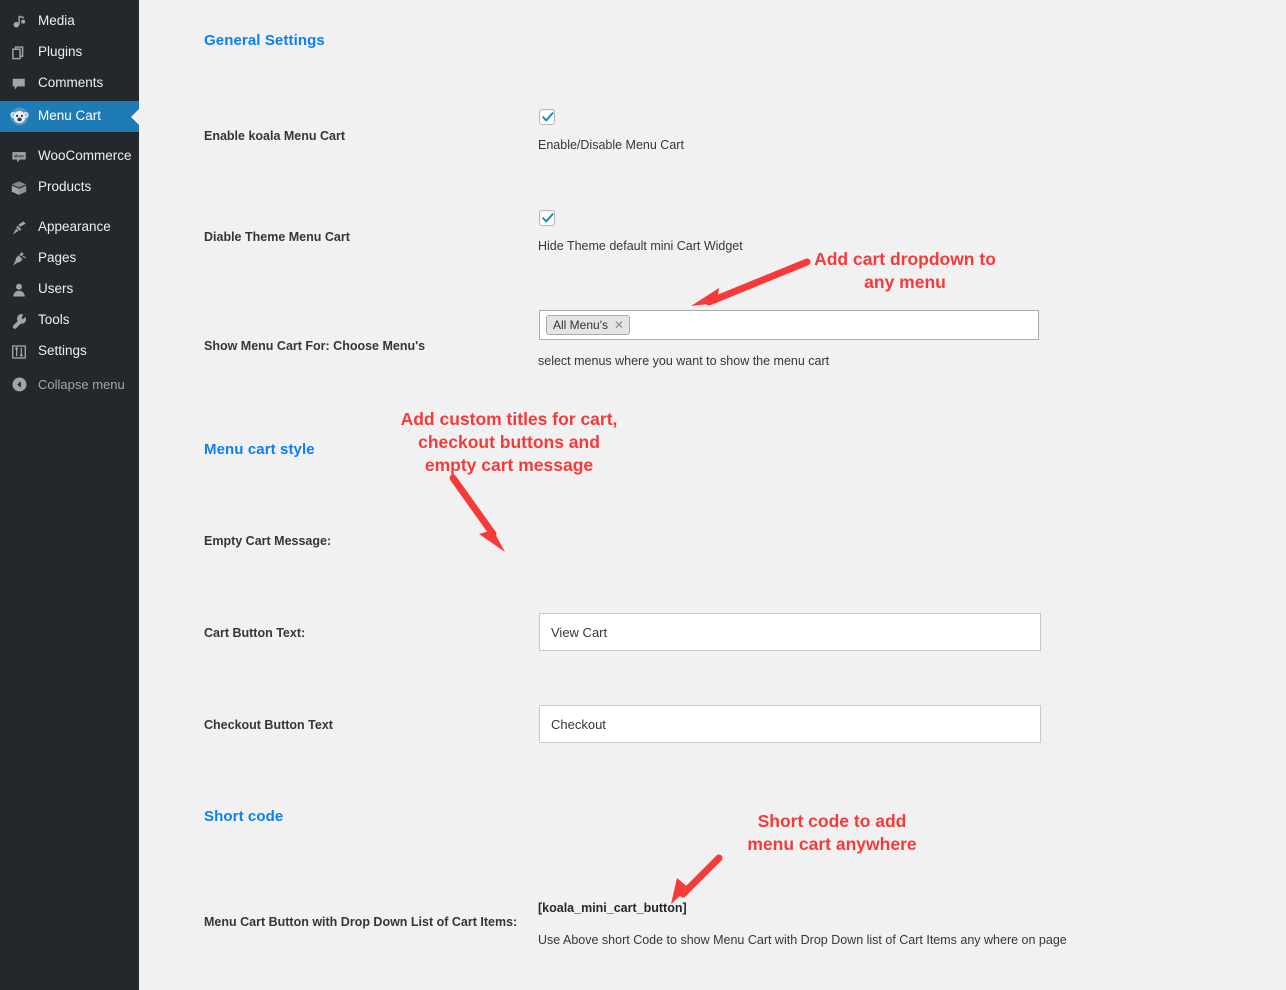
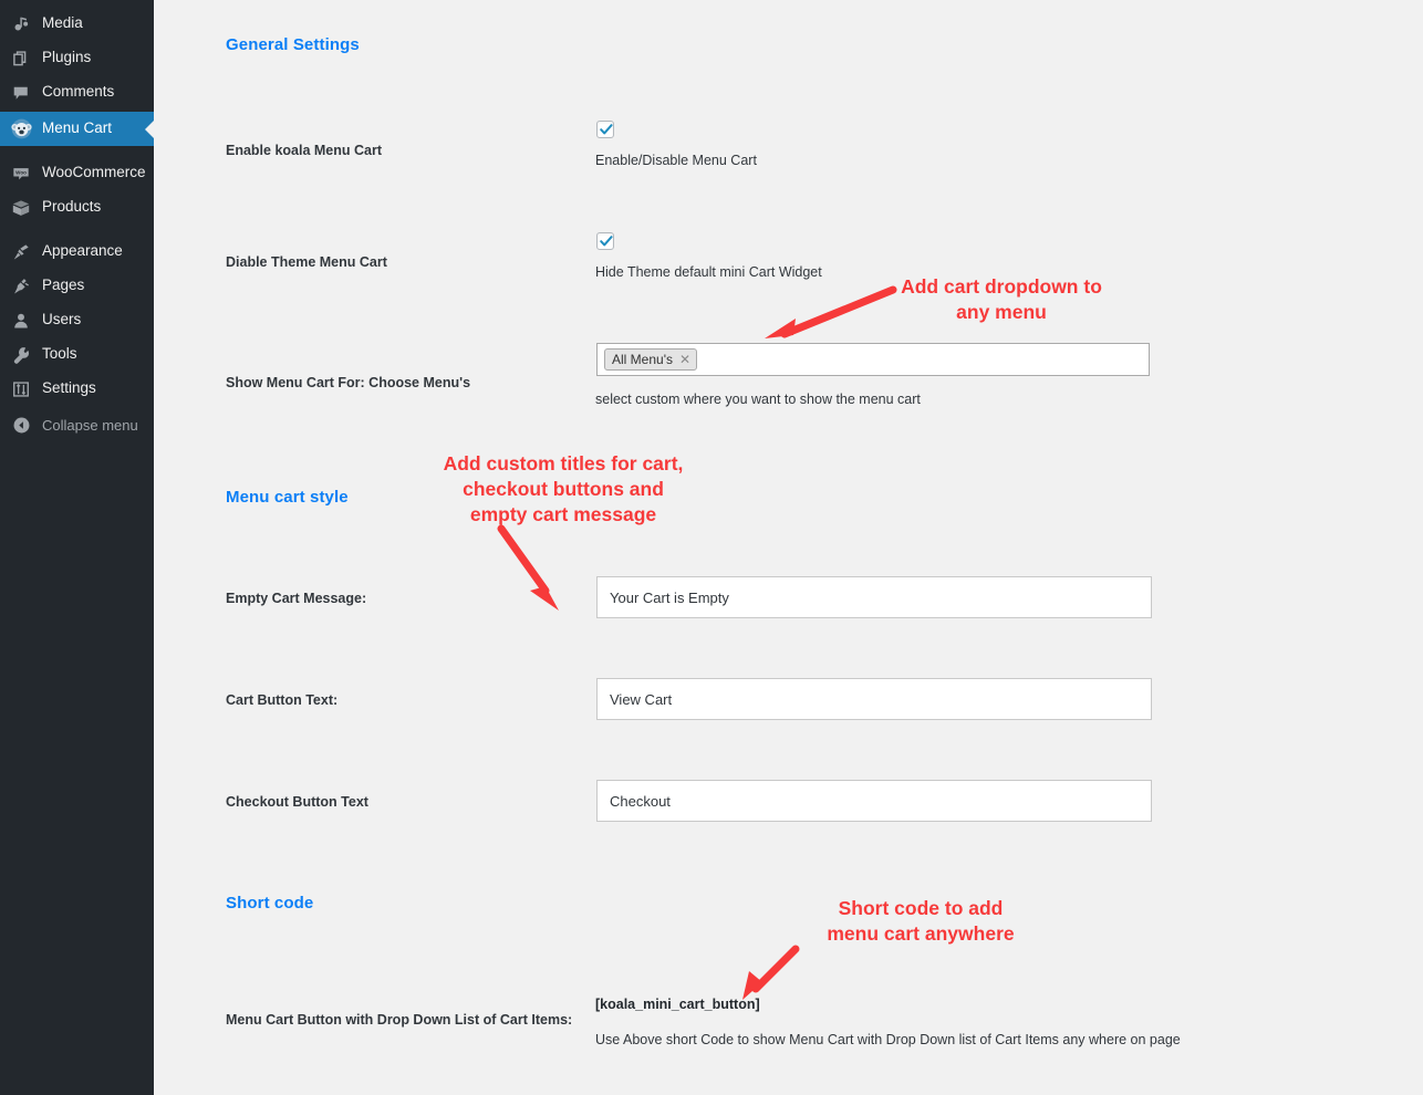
  Media
  Plugins
  Comments
  Menu Cart
  WooCommerce
  Products
  Appearance
  Pages
  Users
  Tools
  Settings
  Collapse menu
  General Settings
  Enable koala Menu Cart
  Enable/Disable Menu Cart
  Diable Theme Menu Cart
  Hide Theme default mini Cart Widget
  Show Menu Cart For: Choose Menu's
  All Menu's
  ✕
- select menus where you want to show the menu cart
+ select custom where you want to show the menu cart
  Add cart dropdown to
  any menu
  Menu cart style
  Add custom titles for cart,
  checkout buttons and
  empty cart message
  Empty Cart Message:
+ Your Cart is Empty
  Cart Button Text:
  View Cart
  Checkout Button Text
  Checkout
  Short code
  Short code to add
  menu cart anywhere
  Menu Cart Button with Drop Down List of Cart Items:
  [koala_mini_cart_button]
  Use Above short Code to show Menu Cart with Drop Down list of Cart Items any where on page
